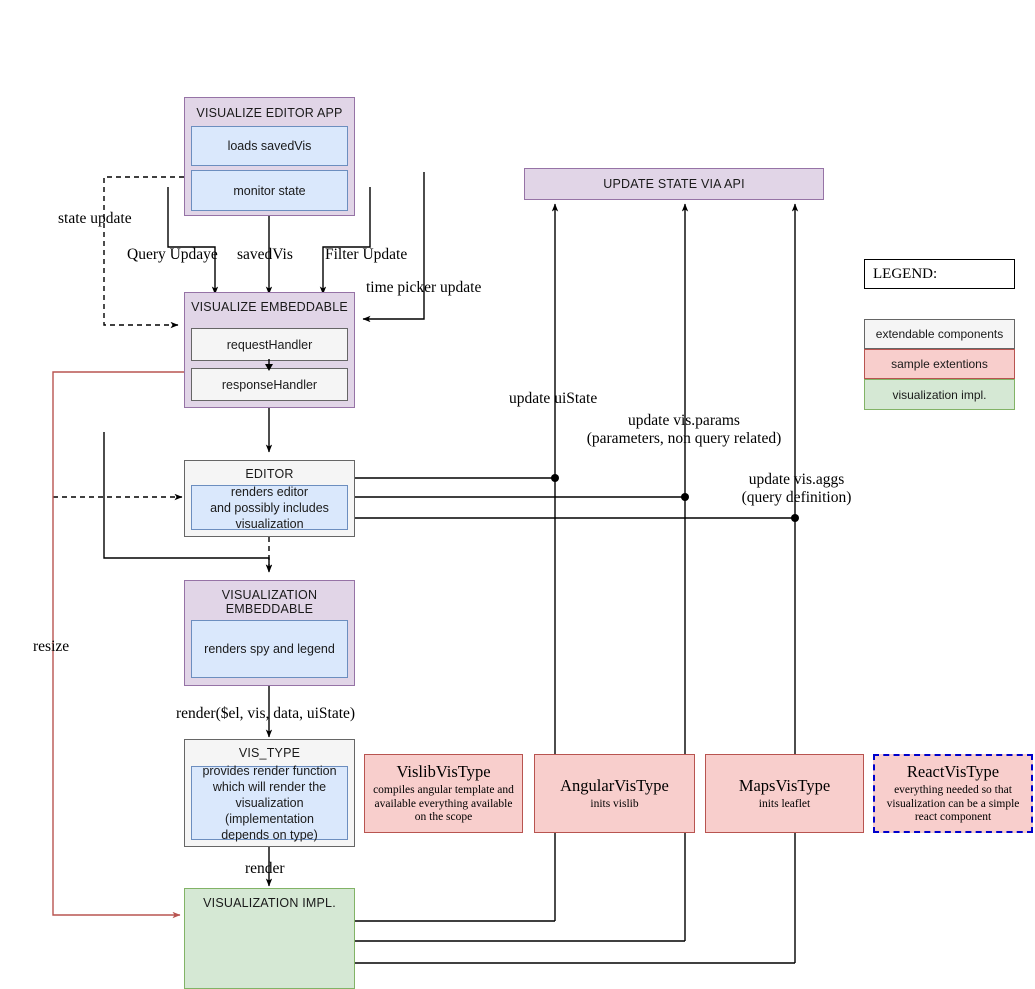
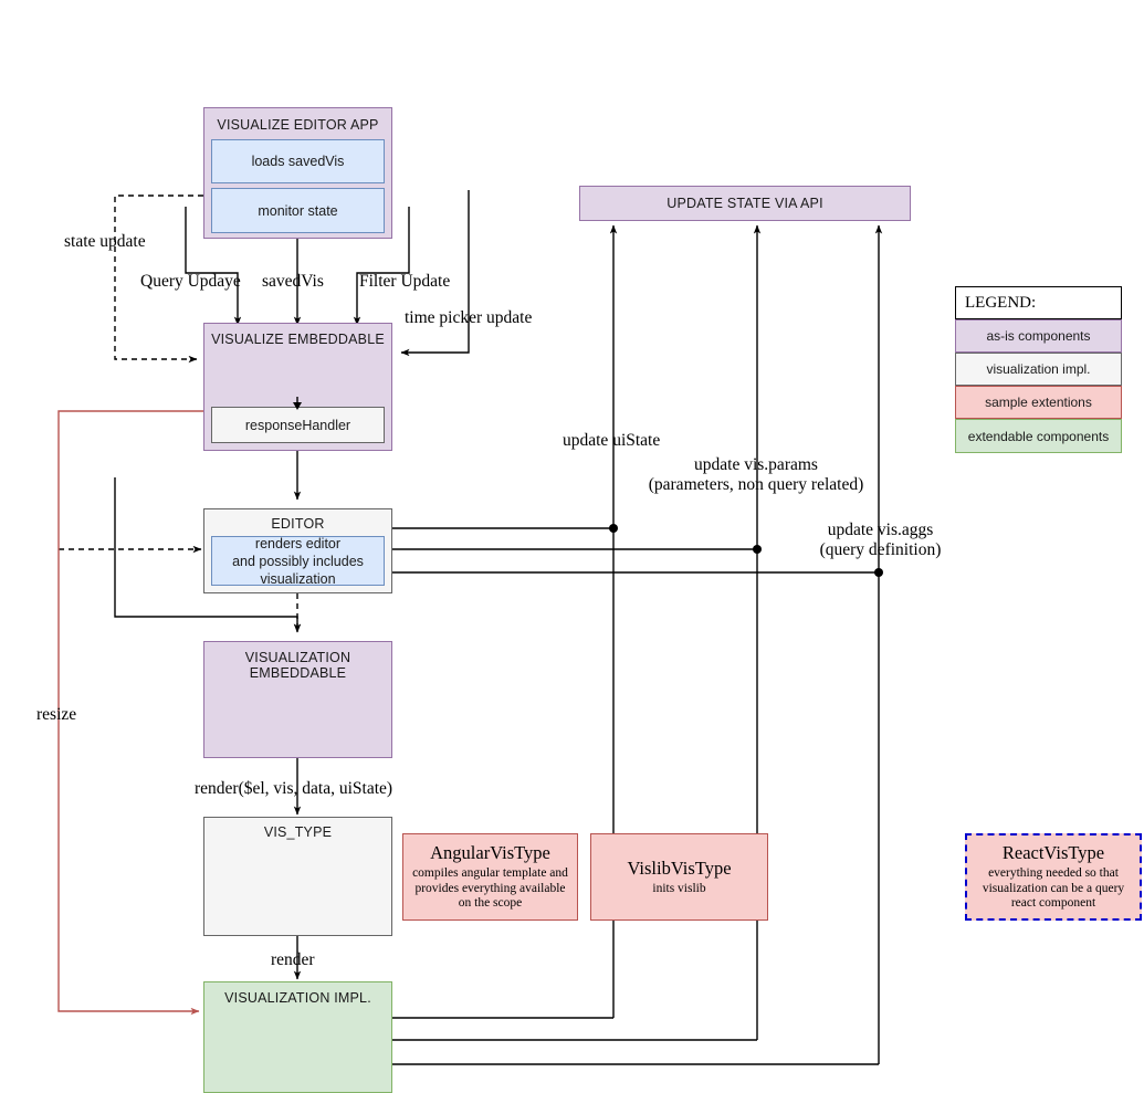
  VISUALIZE EDITOR APP
  loads savedVis
  monitor state
  VISUALIZE EMBEDDABLE
- requestHandler
  responseHandler
  EDITOR
  renders editor
  and possibly includes
  visualization
  VISUALIZATION
  EMBEDDABLE
- renders spy and legend
  VIS_TYPE
- provides render function
- which will render the
- visualization (implementation
- depends on type)
  VISUALIZATION IMPL.
  UPDATE STATE VIA API
- VislibVisType
+ AngularVisType
- compiles angular template and available everything available on the scope
+ compiles angular template and provides everything available on the scope
- AngularVisType
+ VislibVisType
  inits vislib
- MapsVisType
- inits leaflet
  ReactVisType
- everything needed so that visualization can be a simple react component
+ everything needed so that visualization can be a query react component
  state update
  Query Updaye
  savedVis
  Filter Update
  time picker update
  update uiState
  update vis.params
  (parameters, non query related)
  update vis.aggs
  (query definition)
  render($el, vis, data, uiState)
  render
  resize
  LEGEND:
+ as-is components
- extendable components
+ visualization impl.
  sample extentions
- visualization impl.
+ extendable components
